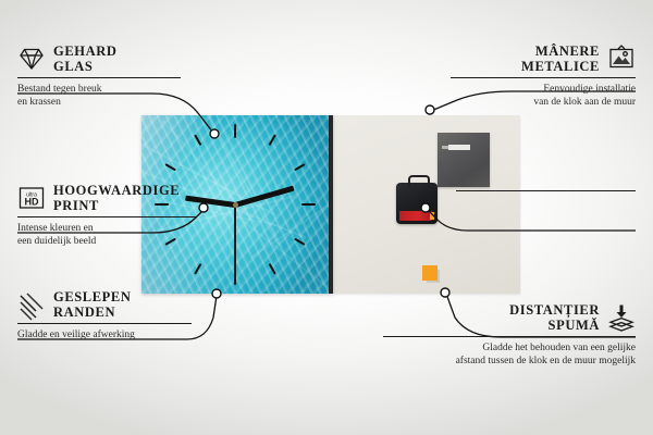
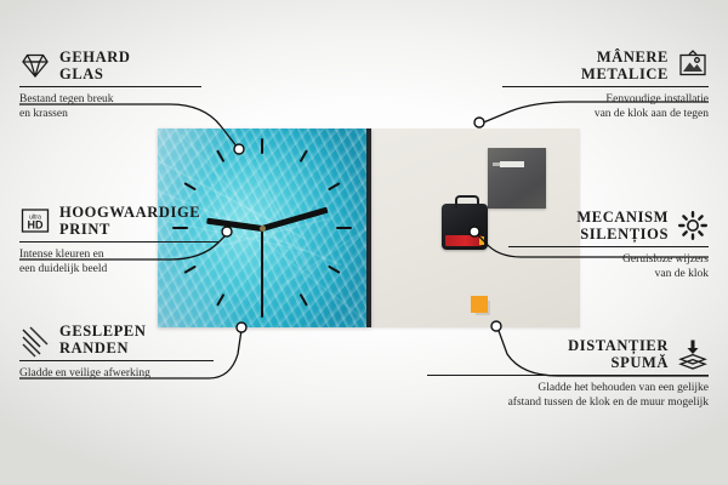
  GEHARD
  GLAS
  Bestand tegen breuk
  en krassen
  HD
  HOOGWAARDIGE
  PRINT
  Intense kleuren en
  een duidelijk beeld
  GESLEPEN
  RANDEN
  Gladde en veilige afwerking
  MÂNERE
  METALICE
  Eenvoudige installatie
- van de klok aan de muur
+ van de klok aan de tegen
+ MECANISM
+ SILENȚIOS
+ Geruisloze wijzers
+ van de klok
  DISTANȚIER
  SPUMĂ
  Gladde het behouden van een gelijke
  afstand tussen de klok en de muur mogelijk
